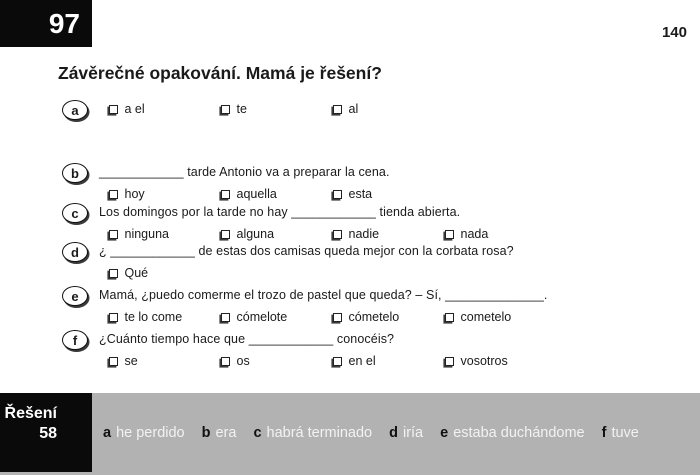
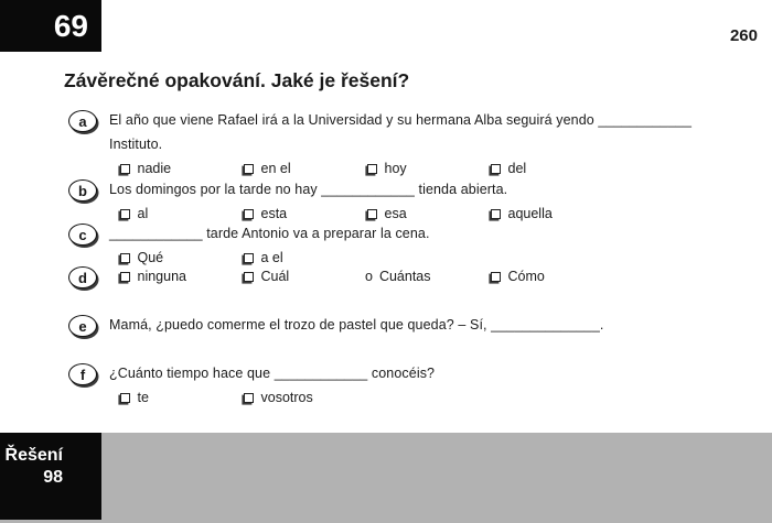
- 97
+ 69
- 140
+ 260
- Závěrečné opakování. Mamá je řešení?
+ Závěrečné opakování. Jaké je řešení?
  a
+ El año que viene Rafael irá a la Universidad y su hermana Alba seguirá yendo ____________
+ Instituto.
- a el
+ nadie
- te
+ en el
- al
+ hoy
+ del
  b
- ____________ tarde Antonio va a preparar la cena.
+ Los domingos por la tarde no hay ____________ tienda abierta.
- hoy
+ al
- aquella
+ esta
+ esa
- esta
+ aquella
  c
- Los domingos por la tarde no hay ____________ tienda abierta.
+ ____________ tarde Antonio va a preparar la cena.
- ninguna
+ Qué
- alguna
- nadie
+ a el
- nada
  d
- ¿ ____________ de estas dos camisas queda mejor con la corbata rosa?
- Qué
+ ninguna
+ Cuál
+ o
+ Cuántas
+ Cómo
  e
  Mamá, ¿puedo comerme el trozo de pastel que queda? – Sí, ______________.
- te lo come
- cómelote
- cómetelo
- cometelo
  f
  ¿Cuánto tiempo hace que ____________ conocéis?
- se
- os
- en el
+ te
  vosotros
  Řešení
- 58
+ 98
- a he perdido
- b era
- c habrá terminado
- d iría
- e estaba duchándome
- f tuve
